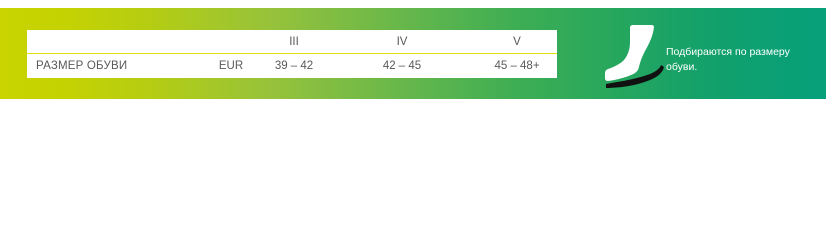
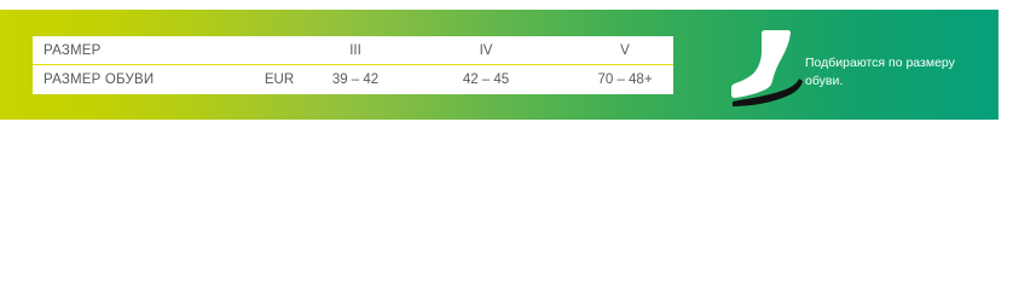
+ РАЗМЕР
  III
  IV
  V
  РАЗМЕР ОБУВИ
  EUR
  39 – 42
  42 – 45
- 45 – 48+
+ 70 – 48+
  Подбираются по размеру обуви.
